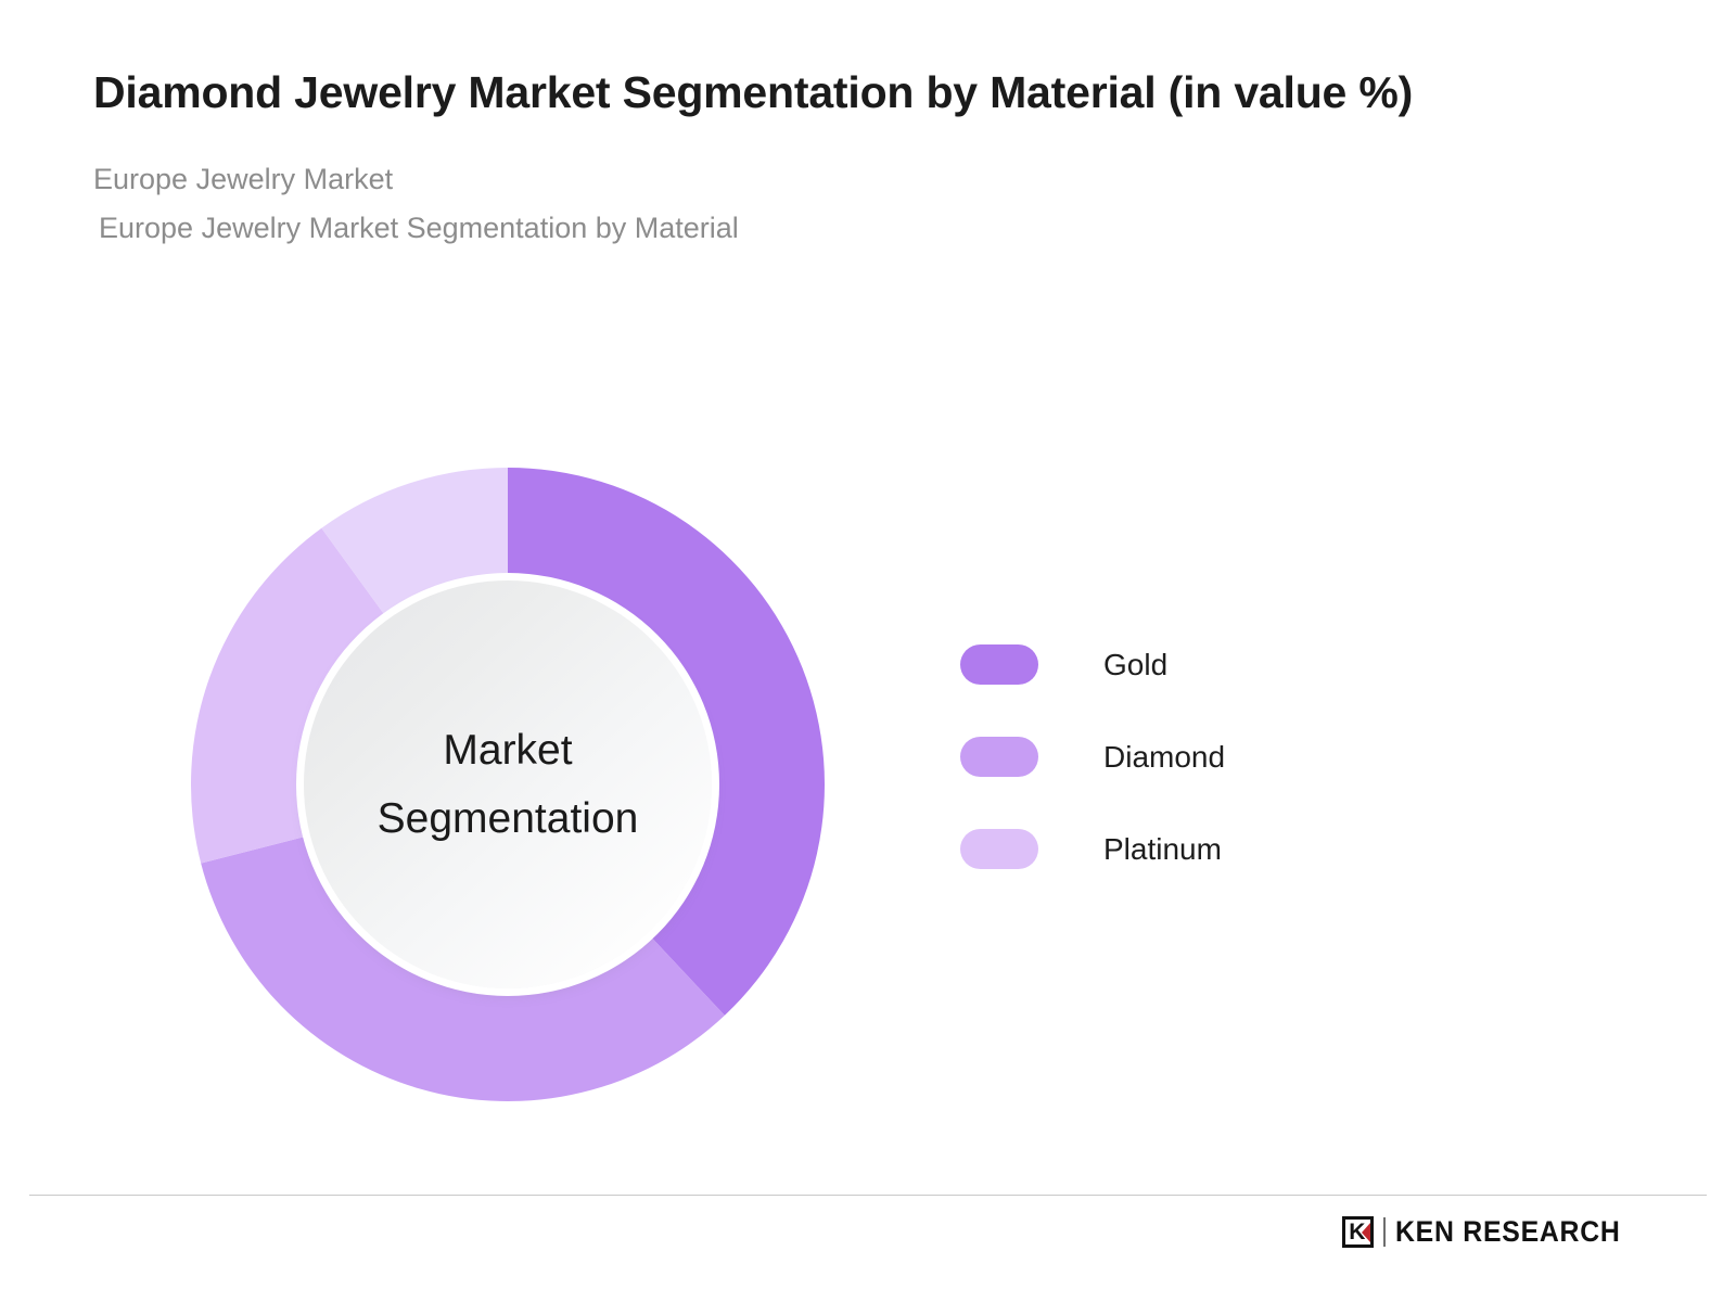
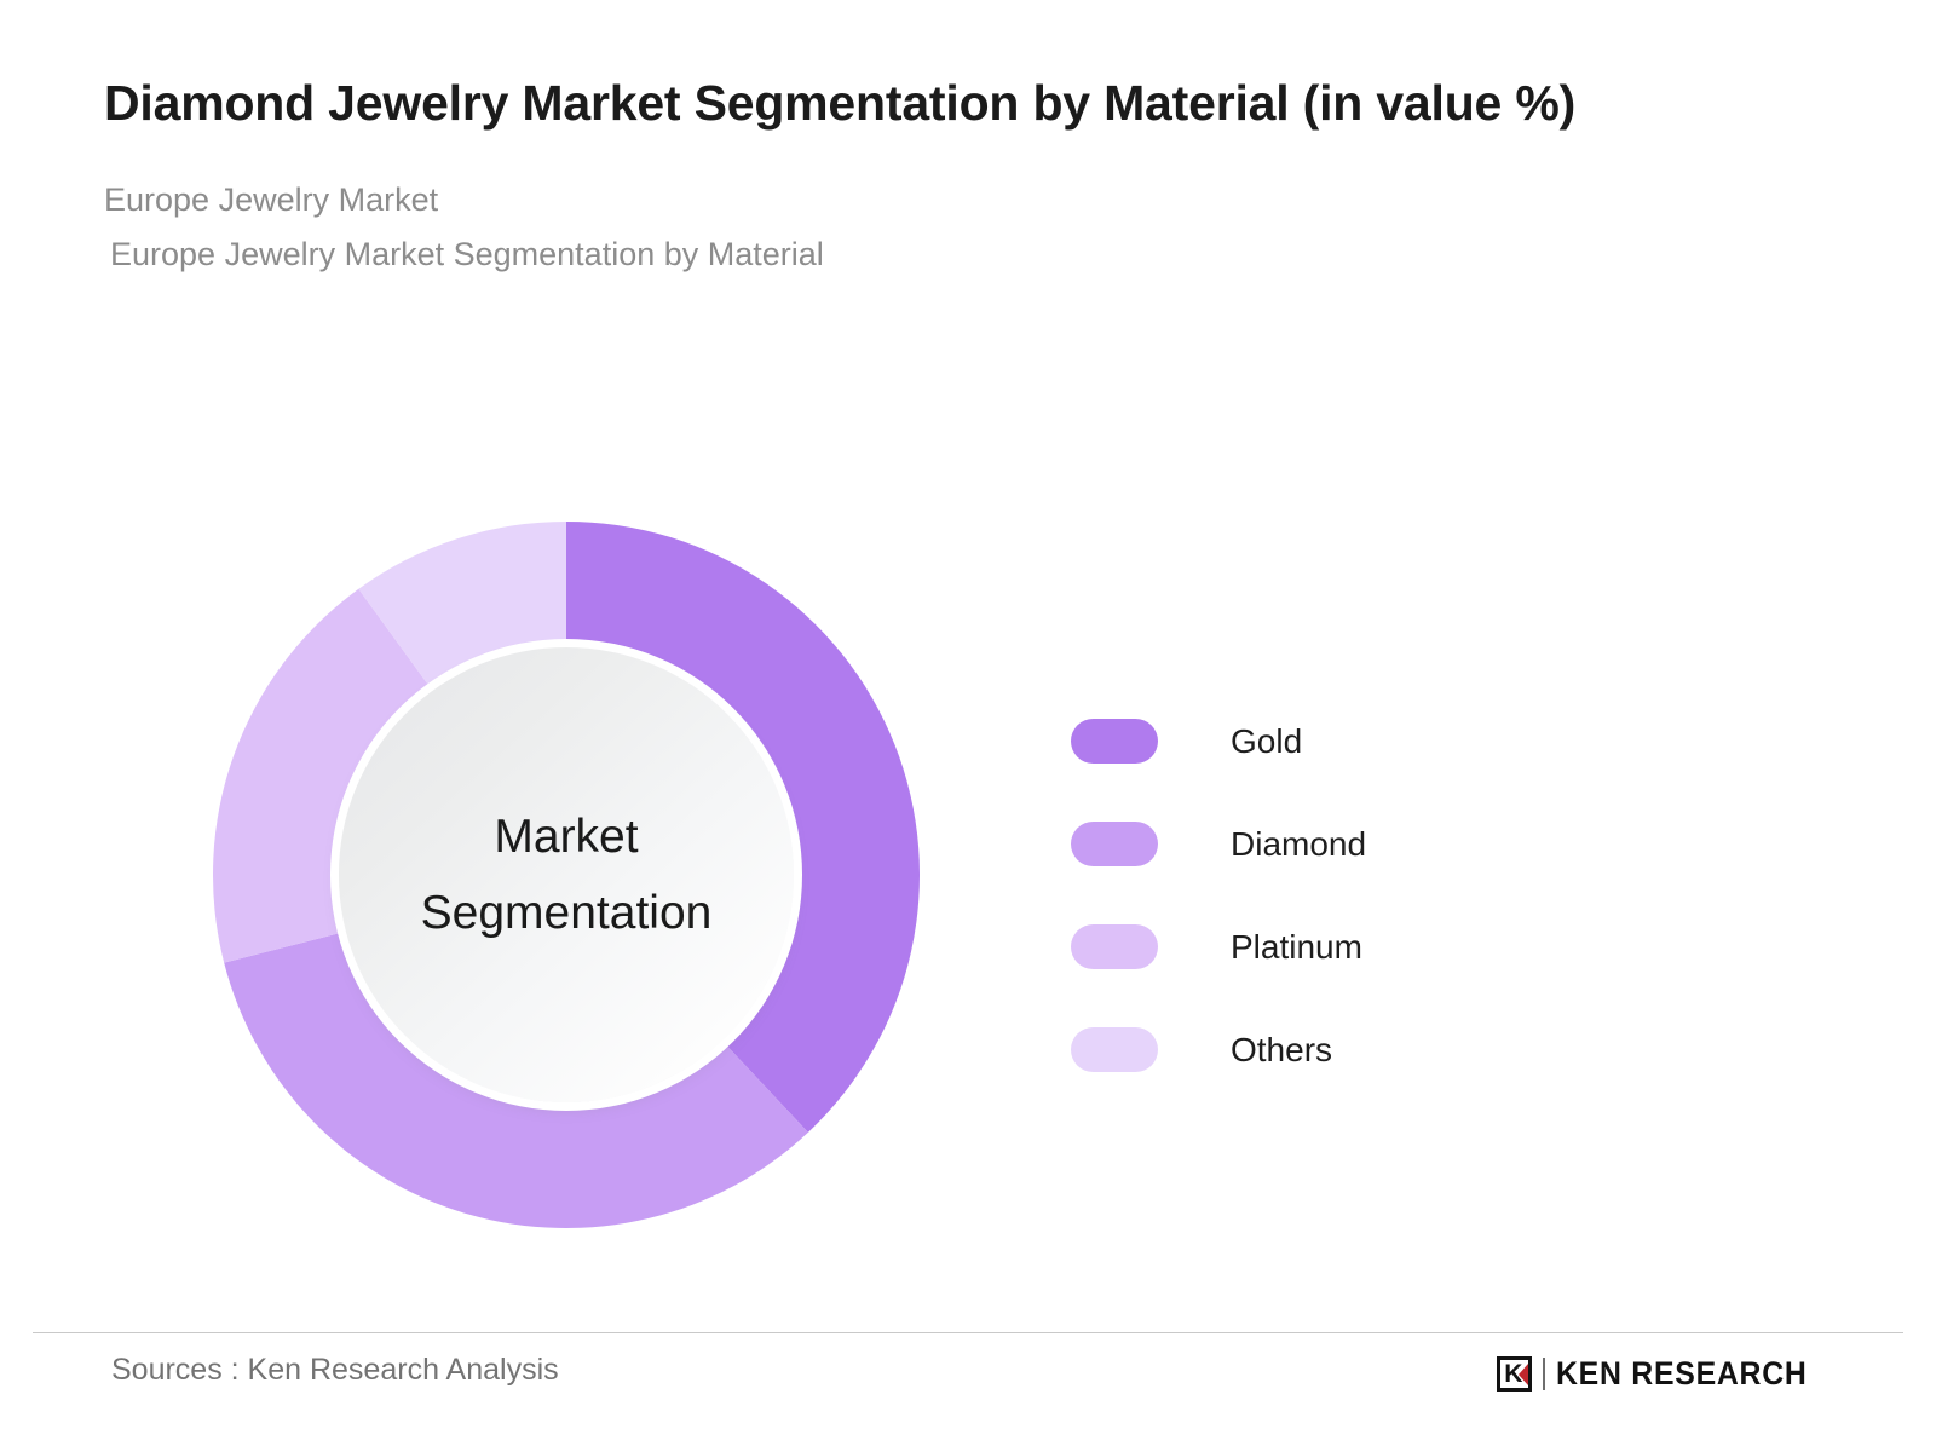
  Diamond Jewelry Market Segmentation by Material (in value %)
  Europe Jewelry Market
  Europe Jewelry Market Segmentation by Material
  Market
  Segmentation
  Gold
  Diamond
  Platinum
+ Others
+ Sources : Ken Research Analysis
  K
  KEN RESEARCH
